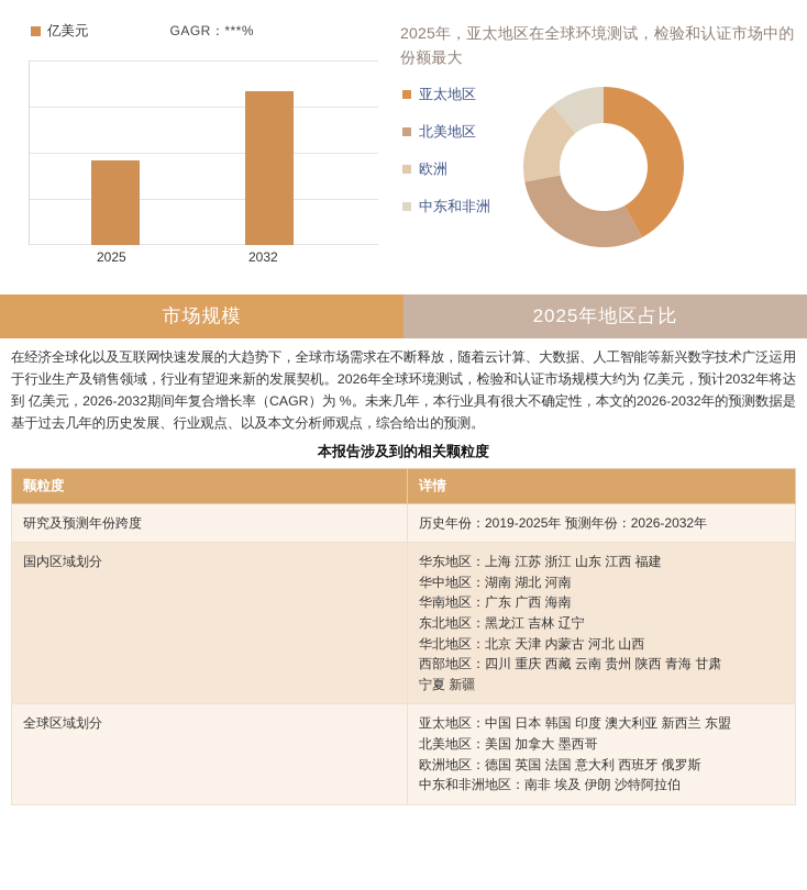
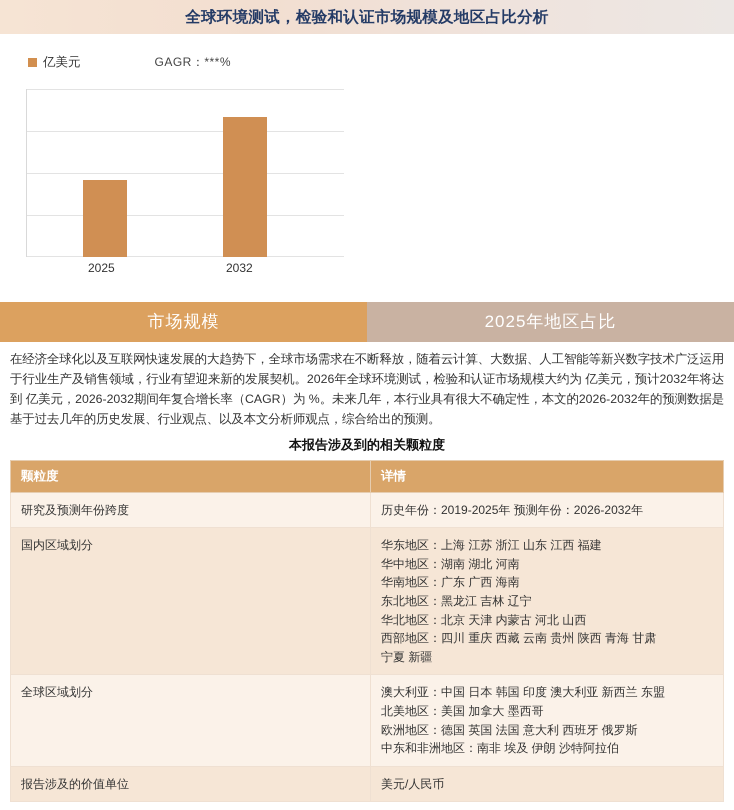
+ 全球环境测试，检验和认证市场规模及地区占比分析
  亿美元
  GAGR：***%
  2025
  2032
- 2025年，亚太地区在全球环境测试，检验和认证市场中的份额最大
- 亚太地区
- 北美地区
- 欧洲
- 中东和非洲
  市场规模
  2025年地区占比
  在经济全球化以及互联网快速发展的大趋势下，全球市场需求在不断释放，随着云计算、大数据、人工智能等新兴数字技术广泛运用于行业生产及销售领域，行业有望迎来新的发展契机。2026年全球环境测试，检验和认证市场规模大约为 亿美元，预计2032年将达到 亿美元，2026-2032期间年复合增长率（CAGR）为 %。未来几年，本行业具有很大不确定性，本文的2026-2032年的预测数据是基于过去几年的历史发展、行业观点、以及本文分析师观点，综合给出的预测。
  本报告涉及到的相关颗粒度
  颗粒度	详情
  研究及预测年份跨度	历史年份：2019-2025年 预测年份：2026-2032年
  国内区域划分	华东地区：上海 江苏 浙江 山东 江西 福建华中地区：湖南 湖北 河南华南地区：广东 广西 海南东北地区：黑龙江 吉林 辽宁华北地区：北京 天津 内蒙古 河北 山西西部地区：四川 重庆 西藏 云南 贵州 陕西 青海 甘肃宁夏 新疆
- 全球区域划分	亚太地区：中国 日本 韩国 印度 澳大利亚 新西兰 东盟北美地区：美国 加拿大 墨西哥欧洲地区：德国 英国 法国 意大利 西班牙 俄罗斯中东和非洲地区：南非 埃及 伊朗 沙特阿拉伯
+ 全球区域划分	澳大利亚：中国 日本 韩国 印度 澳大利亚 新西兰 东盟北美地区：美国 加拿大 墨西哥欧洲地区：德国 英国 法国 意大利 西班牙 俄罗斯中东和非洲地区：南非 埃及 伊朗 沙特阿拉伯
+ 报告涉及的价值单位	美元/人民币
